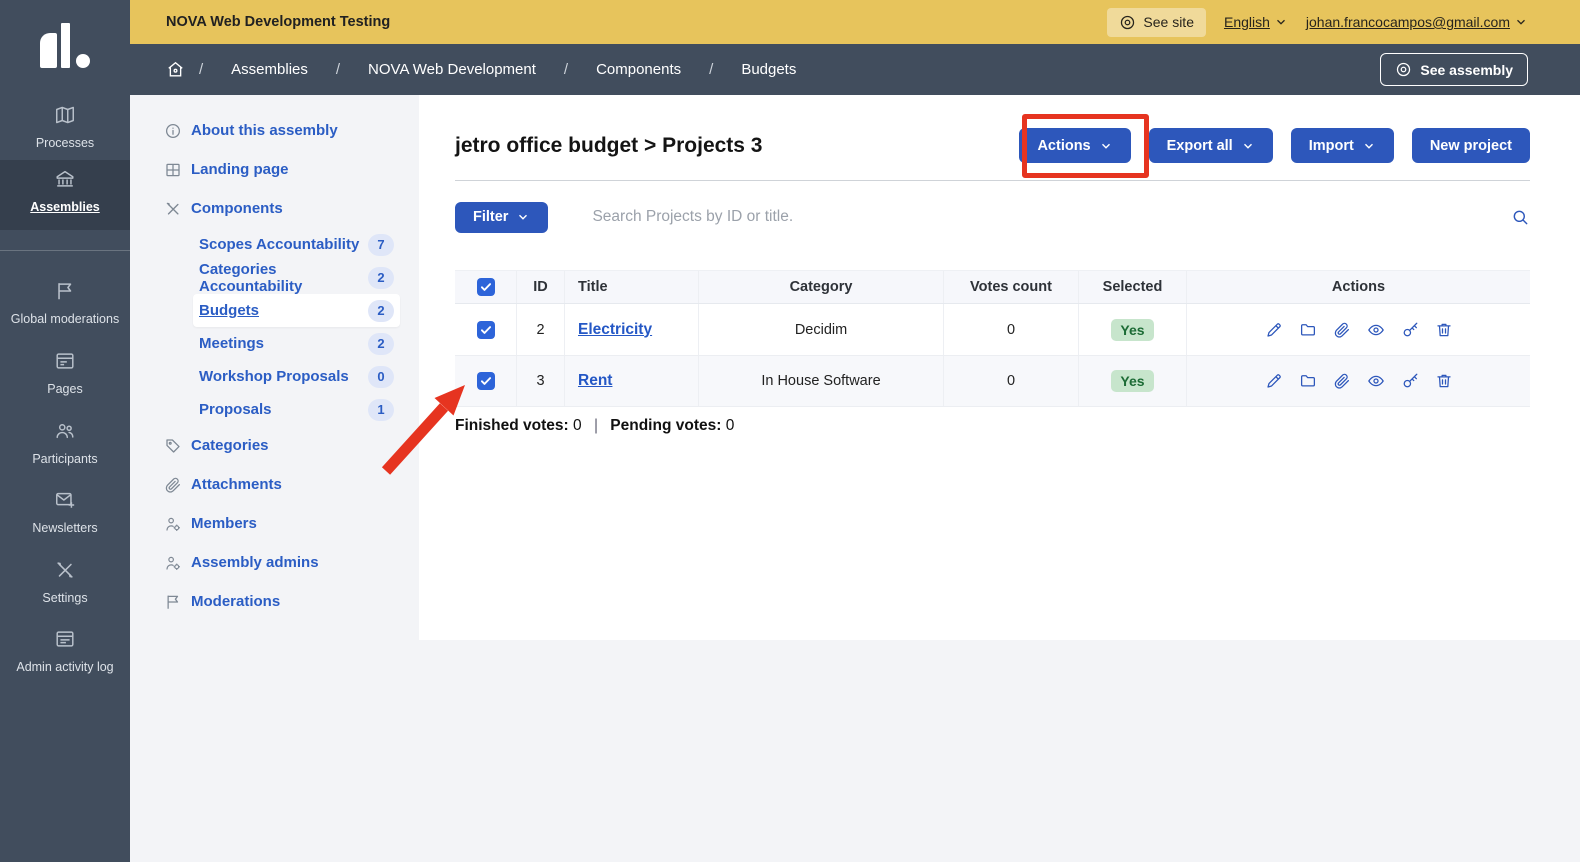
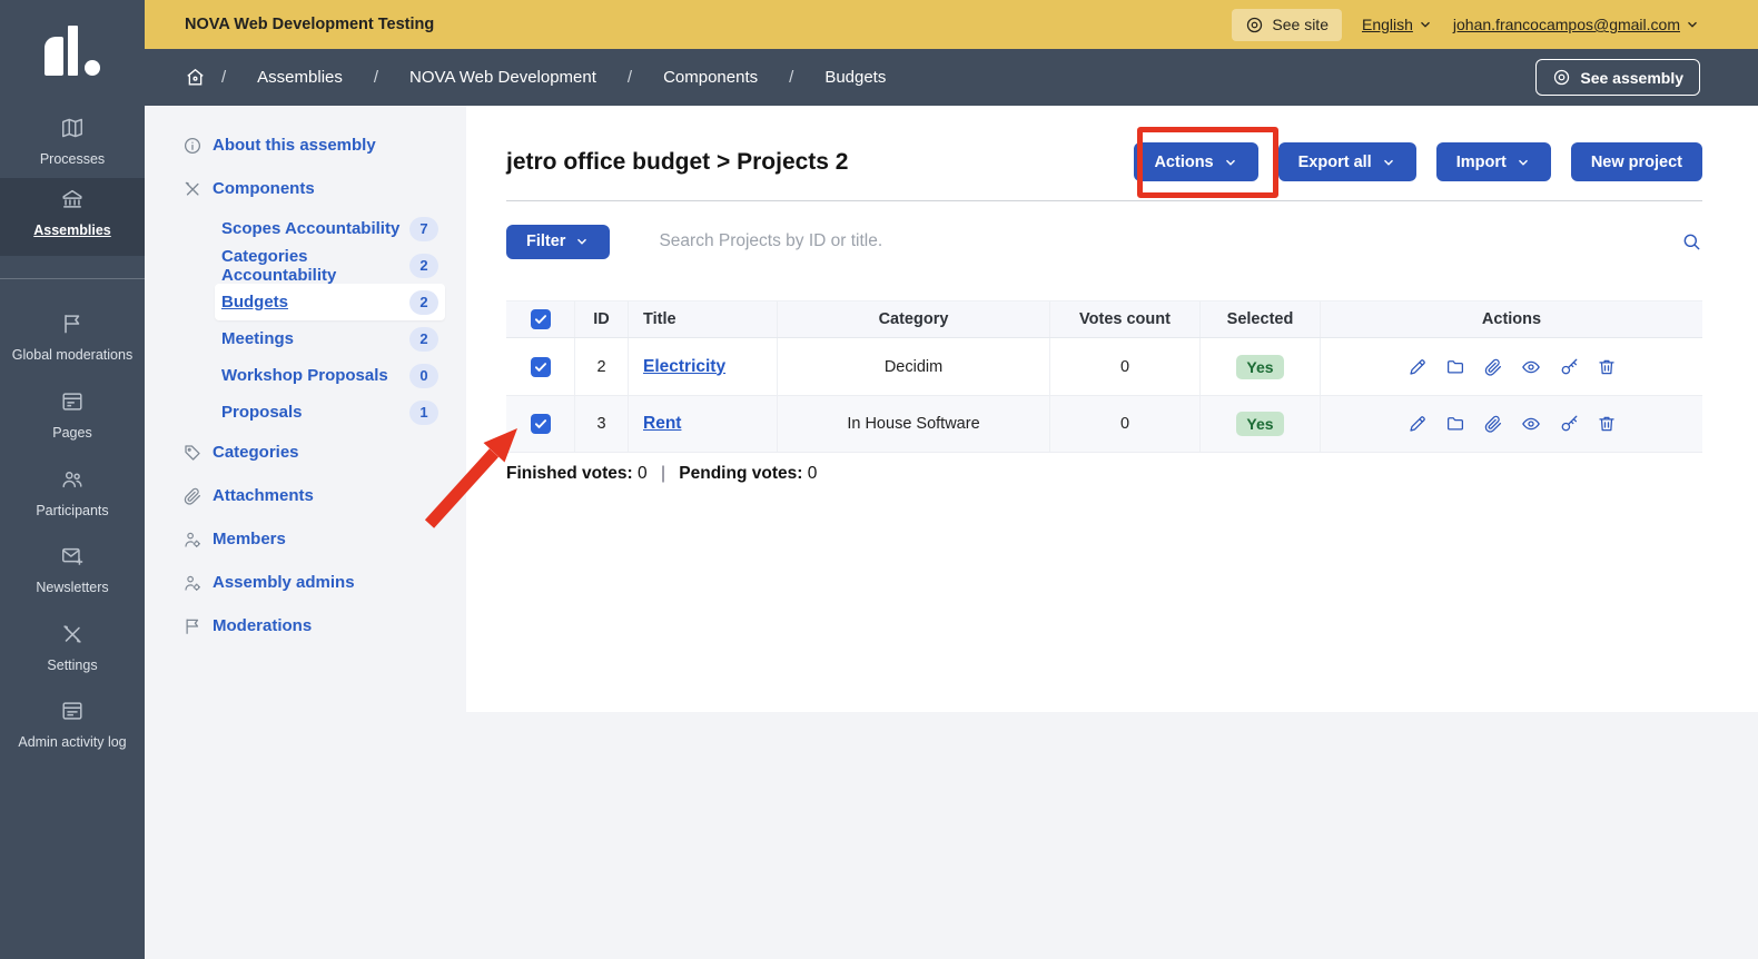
  Processes
  Assemblies
  Global moderations
  Pages
  Participants
  Newsletters
  Settings
  Admin activity log
  NOVA Web Development Testing
  See site
  English
  johan.francocampos@gmail.com
  /
  Assemblies
  /
  NOVA Web Development
  /
  Components
  /
  Budgets
  See assembly
  About this assembly
- Landing page
  Components
  Scopes Accountability
  7
  Categories Accountability
  2
  Budgets
  2
  Meetings
  2
  Workshop Proposals
  0
  Proposals
  1
  Categories
  Attachments
  Members
  Assembly admins
  Moderations
- jetro office budget > Projects 3
+ jetro office budget > Projects 2
  Actions
  Export all
  Import
  New project
  Filter
  Search Projects by ID or title.
  ID
  Title
  Category
  Votes count
  Selected
  Actions
  2
  Electricity
  Decidim
  0
  Yes
  3
  Rent
  In House Software
  0
  Yes
  Finished votes: 0 | Pending votes: 0
